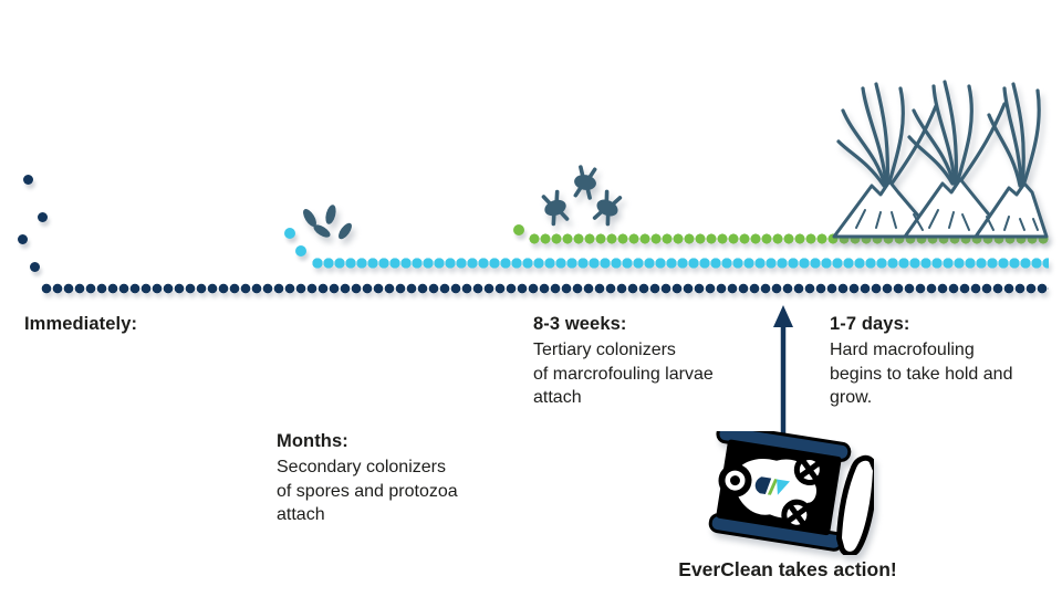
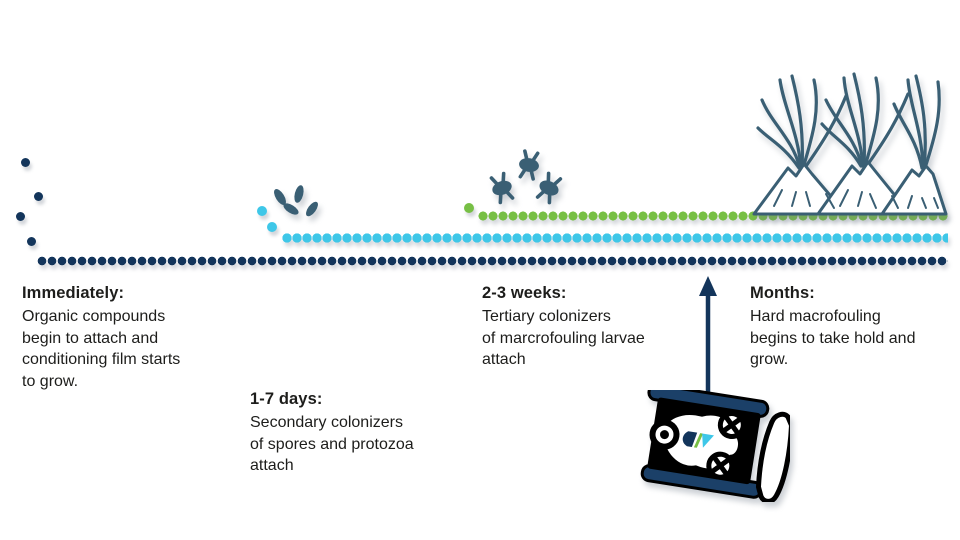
  Immediately:
+ Organic compounds
+ begin to attach and
+ conditioning film starts
+ to grow.
- Months:
+ 1-7 days:
  Secondary colonizers
  of spores and protozoa
  attach
- 8-3 weeks:
+ 2-3 weeks:
  Tertiary colonizers
  of marcrofouling larvae
  attach
- 1-7 days:
+ Months:
  Hard macrofouling
  begins to take hold and
  grow.
- EverClean takes action!
